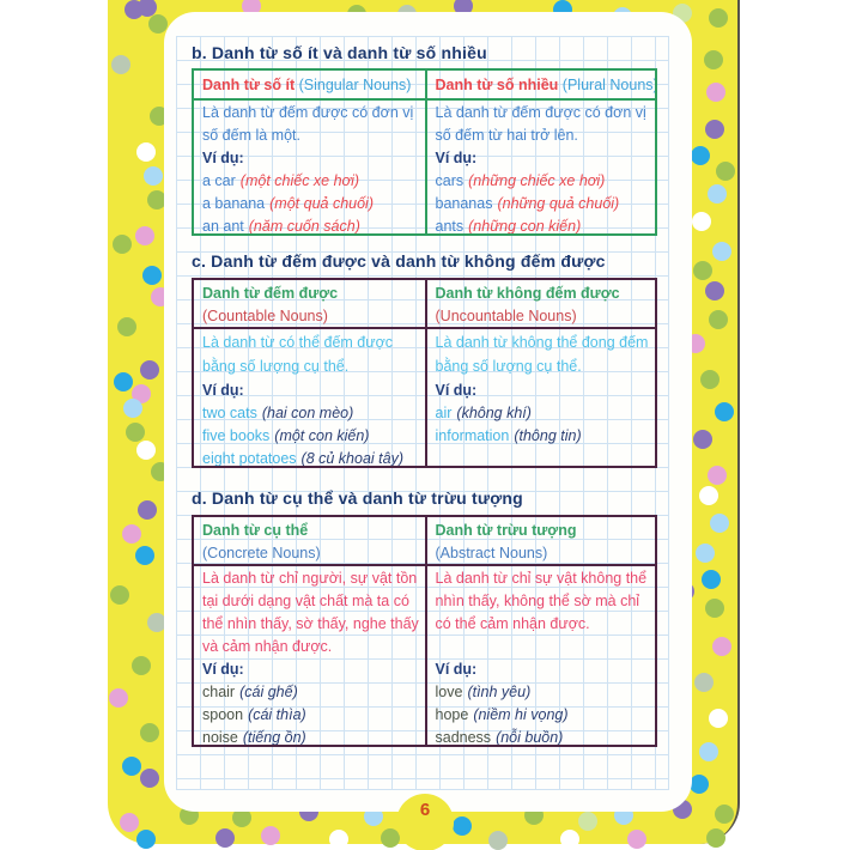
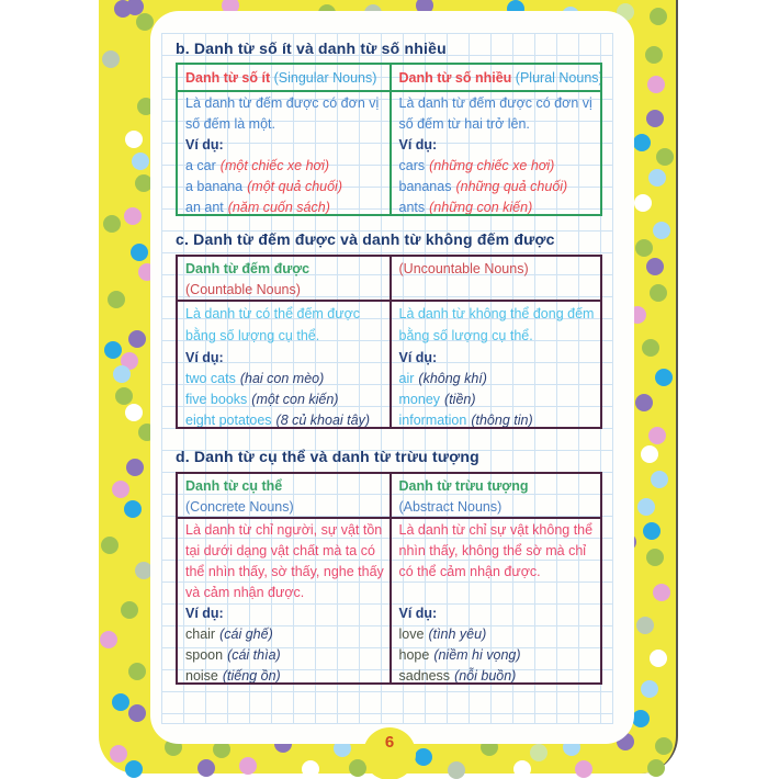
  b. Danh từ số ít và danh từ số nhiều
  Danh từ số ít (Singular Nouns)
  Là danh từ đếm được có đơn vị số đếm là một.
  Ví dụ:
  a car (một chiếc xe hơi)
  a banana (một quả chuối)
  an ant (năm cuốn sách)
  Danh từ số nhiều (Plural Nouns
  Là danh từ đếm được có đơn vị số đếm từ hai trở lên.
  Ví dụ:
  cars (những chiếc xe hơi)
  bananas (những quả chuối)
  ants (những con kiến)
  c. Danh từ đếm được và danh từ không đếm được
  Danh từ đếm được
  (Countable Nouns)
  Là danh từ có thể đếm được bằng số lượng cụ thể.
  Ví dụ:
  two cats (hai con mèo)
  five books (một con kiến)
  eight potatoes (8 củ khoai tây)
- Danh từ không đếm được
  (Uncountable Nouns)
  Là danh từ không thể đong đếm bằng số lượng cụ thể.
  Ví dụ:
  air (không khí)
+ money (tiền)
  information (thông tin)
  d. Danh từ cụ thể và danh từ trừu tượng
  Danh từ cụ thể
  (Concrete Nouns)
  Là danh từ chỉ người, sự vật tồn tại dưới dạng vật chất mà ta có thể nhìn thấy, sờ thấy, nghe thấy và cảm nhận được.
  Ví dụ:
  chair (cái ghế)
  spoon (cái thìa)
  noise (tiếng ồn)
  Danh từ trừu tượng
  (Abstract Nouns)
  Là danh từ chỉ sự vật không thể nhìn thấy, không thể sờ mà chỉ có thể cảm nhận được.
  Ví dụ:
  love (tình yêu)
  hope (niềm hi vọng)
  sadness (nỗi buồn)
  6
